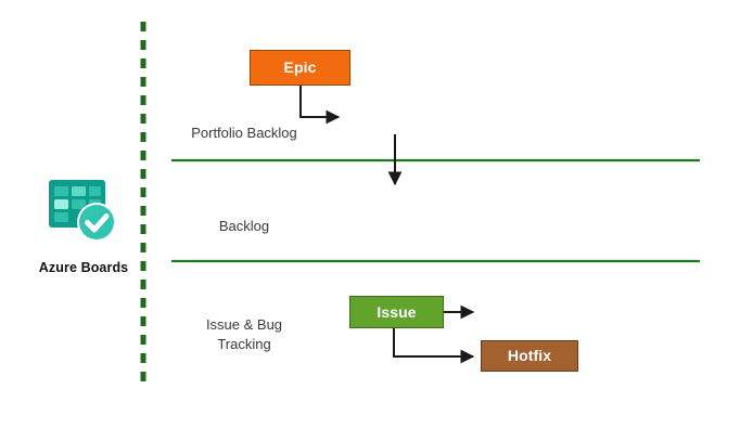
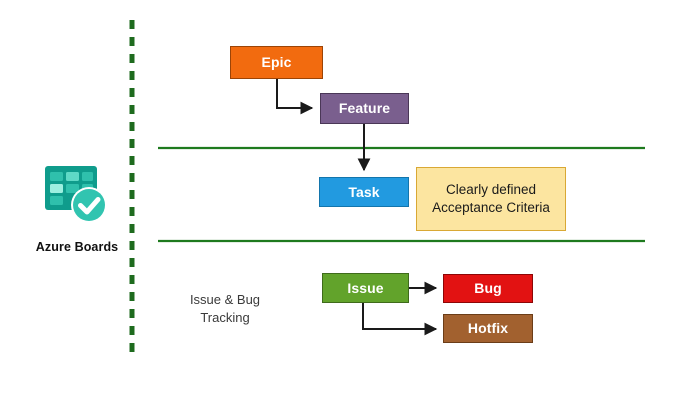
  Azure Boards
- Portfolio Backlog
- Backlog
  Issue & Bug
  Tracking
  Epic
+ Feature
+ Task
+ Clearly defined
+ Acceptance Criteria
  Issue
+ Bug
  Hotfix
